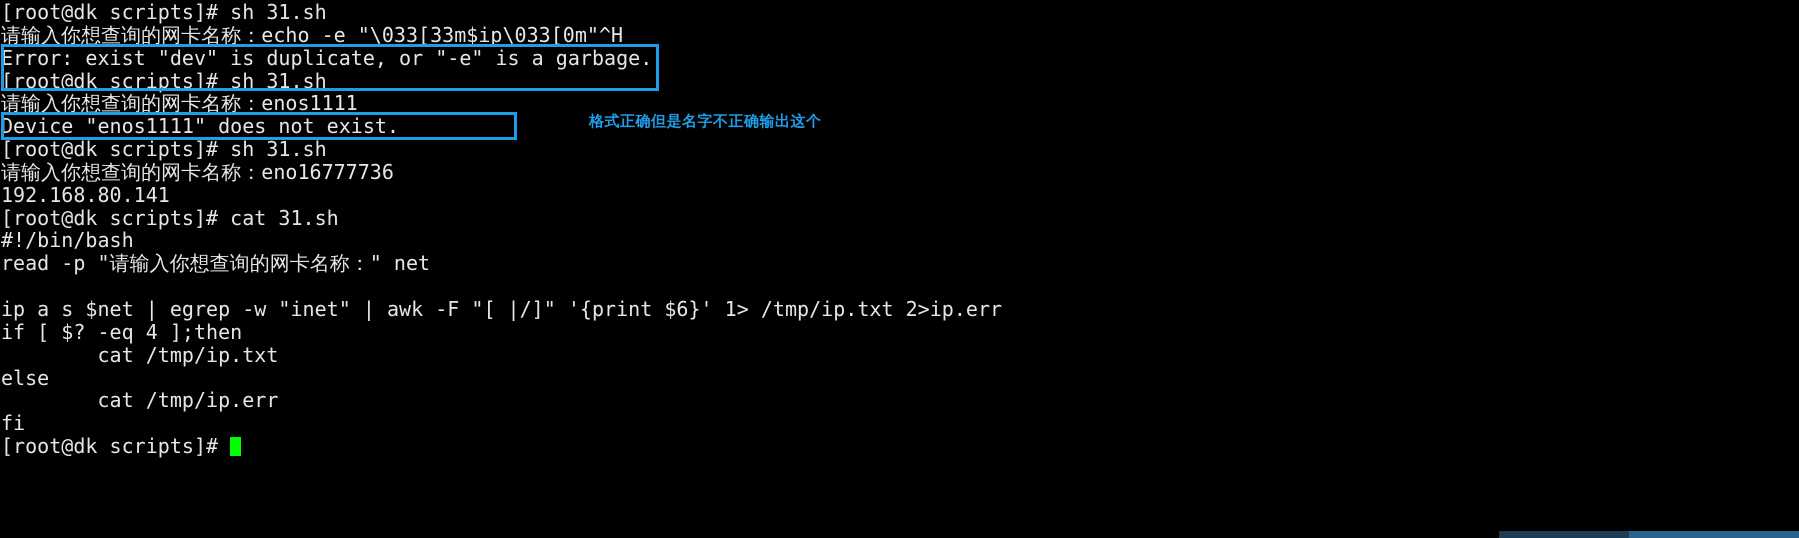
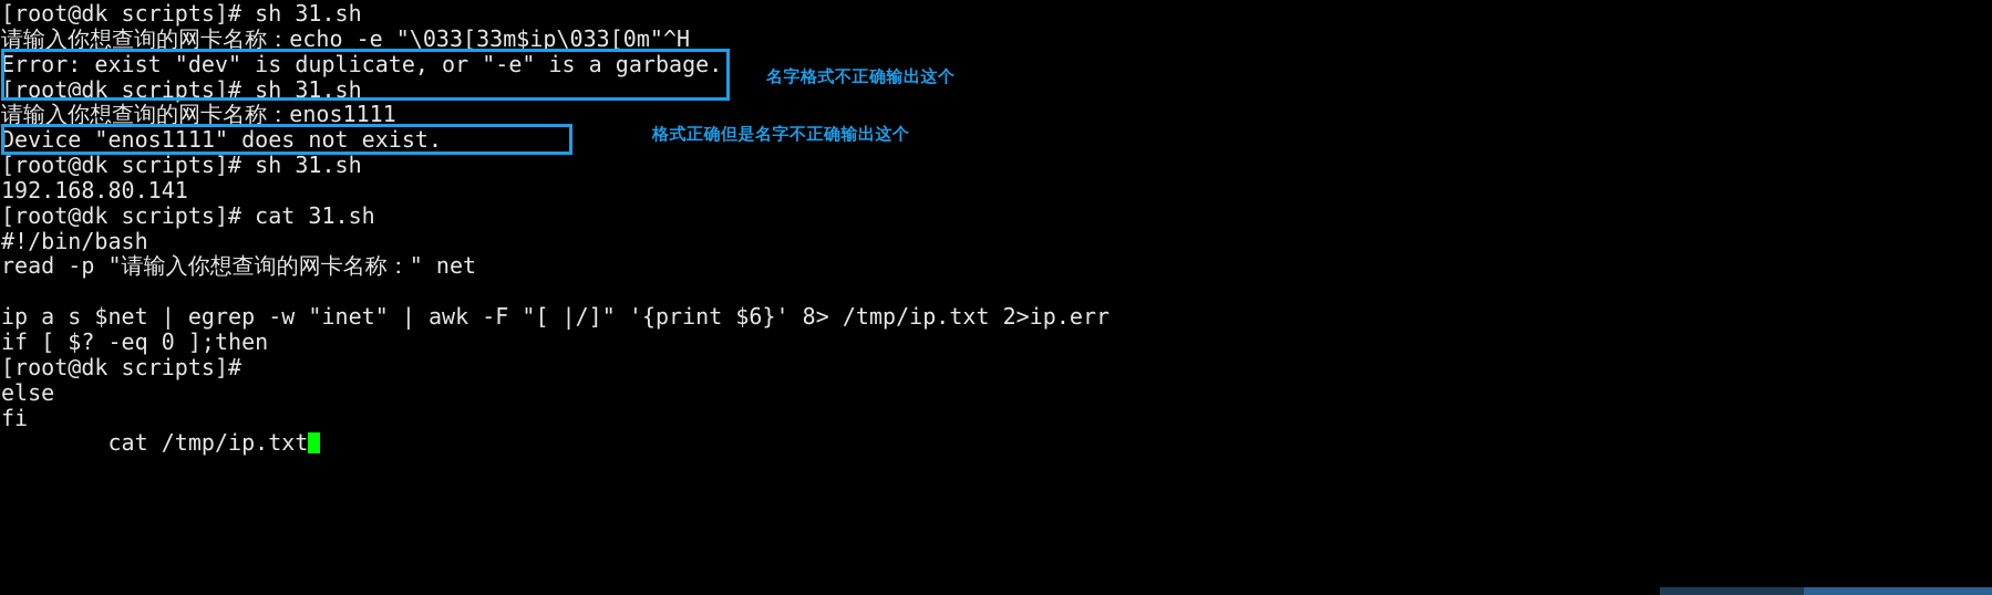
  [root@dk scripts]# sh 31.sh
  请输入你想查询的网卡名称：echo -e "\033[33m$ip\033[0m"^H
  Error: exist "dev" is duplicate, or "-e" is a garbage.
  [root@dk scripts]# sh 31.sh
  请输入你想查询的网卡名称：enos1111
  Device "enos1111" does not exist.
  [root@dk scripts]# sh 31.sh
- 请输入你想查询的网卡名称：eno16777736
  192.168.80.141
  [root@dk scripts]# cat 31.sh
  #!/bin/bash
  read -p "请输入你想查询的网卡名称：" net
- ip a s $net | egrep -w "inet" | awk -F "[ |/]" '{print $6}' 1> /tmp/ip.txt 2>ip.err
+ ip a s $net | egrep -w "inet" | awk -F "[ |/]" '{print $6}' 8> /tmp/ip.txt 2>ip.err
- if [ $? -eq 4 ];then
+ if [ $? -eq 0 ];then
- cat /tmp/ip.txt
+ [root@dk scripts]#
  else
- cat /tmp/ip.err
  fi
- [root@dk scripts]#
+ cat /tmp/ip.txt
+ 名字格式不正确输出这个
  格式正确但是名字不正确输出这个
